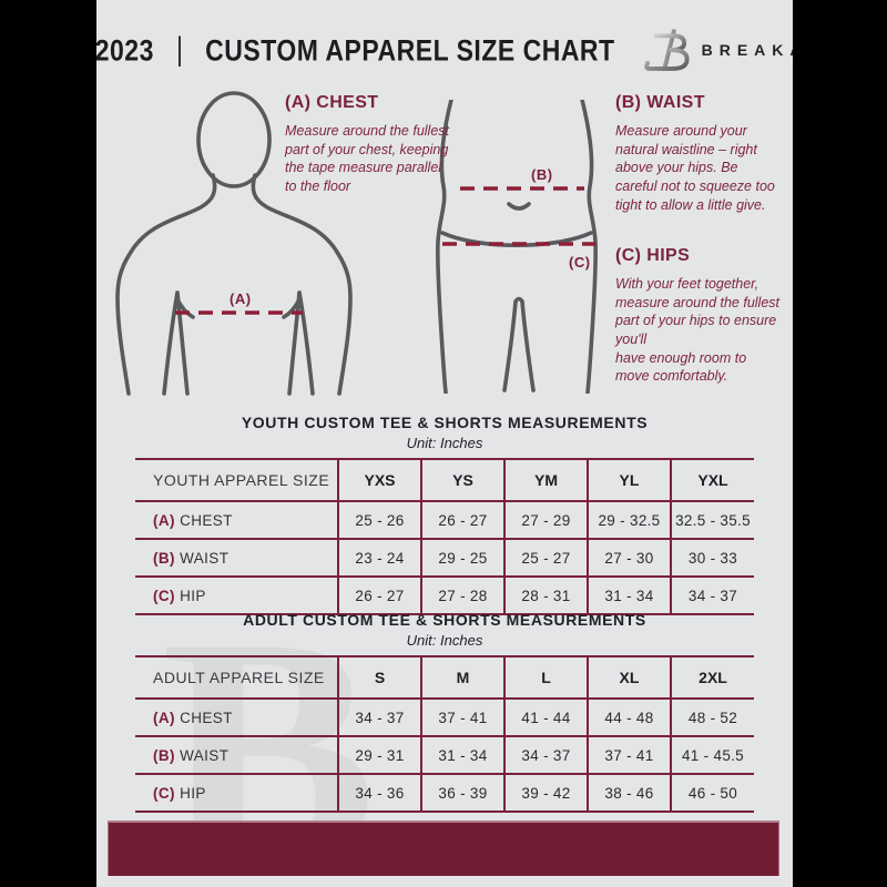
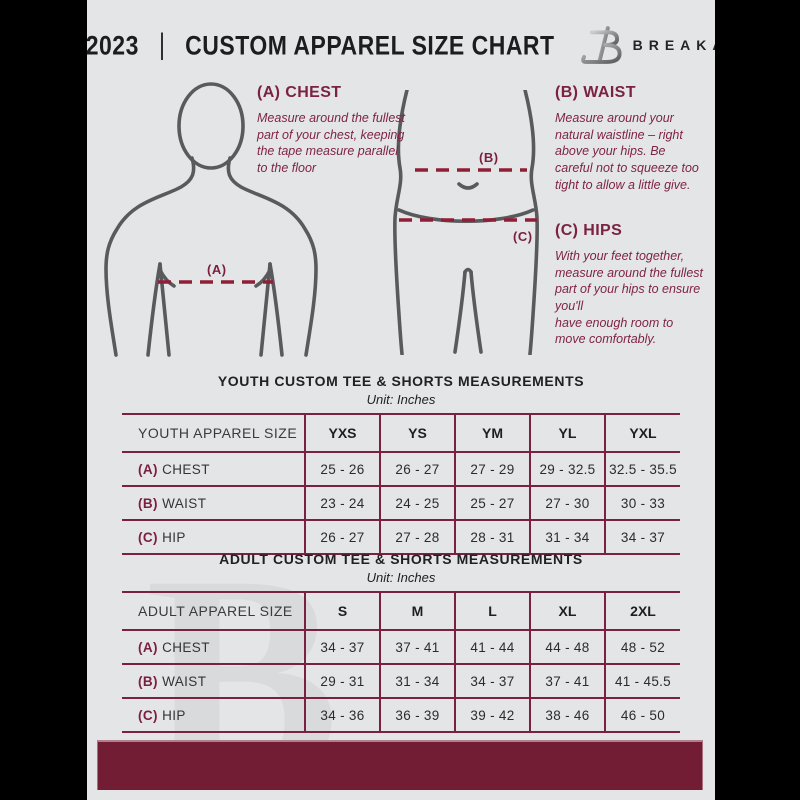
  B
  |
  CUSTOM APPAREL SIZE CHART
  (A)
  (B)
  (C)
  (A) CHEST
  Measure around the fullest part of your chest, keeping the tape measure parallel to the floor
  (B) WAIST
  Measure around your natural waistline – right above your hips. Be careful not to squeeze too tight to allow a little give.
  (C) HIPS
  With your feet together, measure around the fullest part of your hips to ensure you'll
  have enough room to move comfortably.
  YOUTH CUSTOM TEE & SHORTS MEASUREMENTS
  Unit: Inches
  YOUTH APPAREL SIZE	YXS	YS	YM	YL	YXL
  (A) CHEST	25 - 26	26 - 27	27 - 29	29 - 32.5	32.5 - 35.5
- (B) WAIST	23 - 24	29 - 25	25 - 27	27 - 30	30 - 33
+ (B) WAIST	23 - 24	24 - 25	25 - 27	27 - 30	30 - 33
  (C) HIP	26 - 27	27 - 28	28 - 31	31 - 34	34 - 37
  ADULT CUSTOM TEE & SHORTS MEASUREMENTS
  Unit: Inches
  ADULT APPAREL SIZE	S	M	L	XL	2XL
  (A) CHEST	34 - 37	37 - 41	41 - 44	44 - 48	48 - 52
  (B) WAIST	29 - 31	31 - 34	34 - 37	37 - 41	41 - 45.5
  (C) HIP	34 - 36	36 - 39	39 - 42	38 - 46	46 - 50
